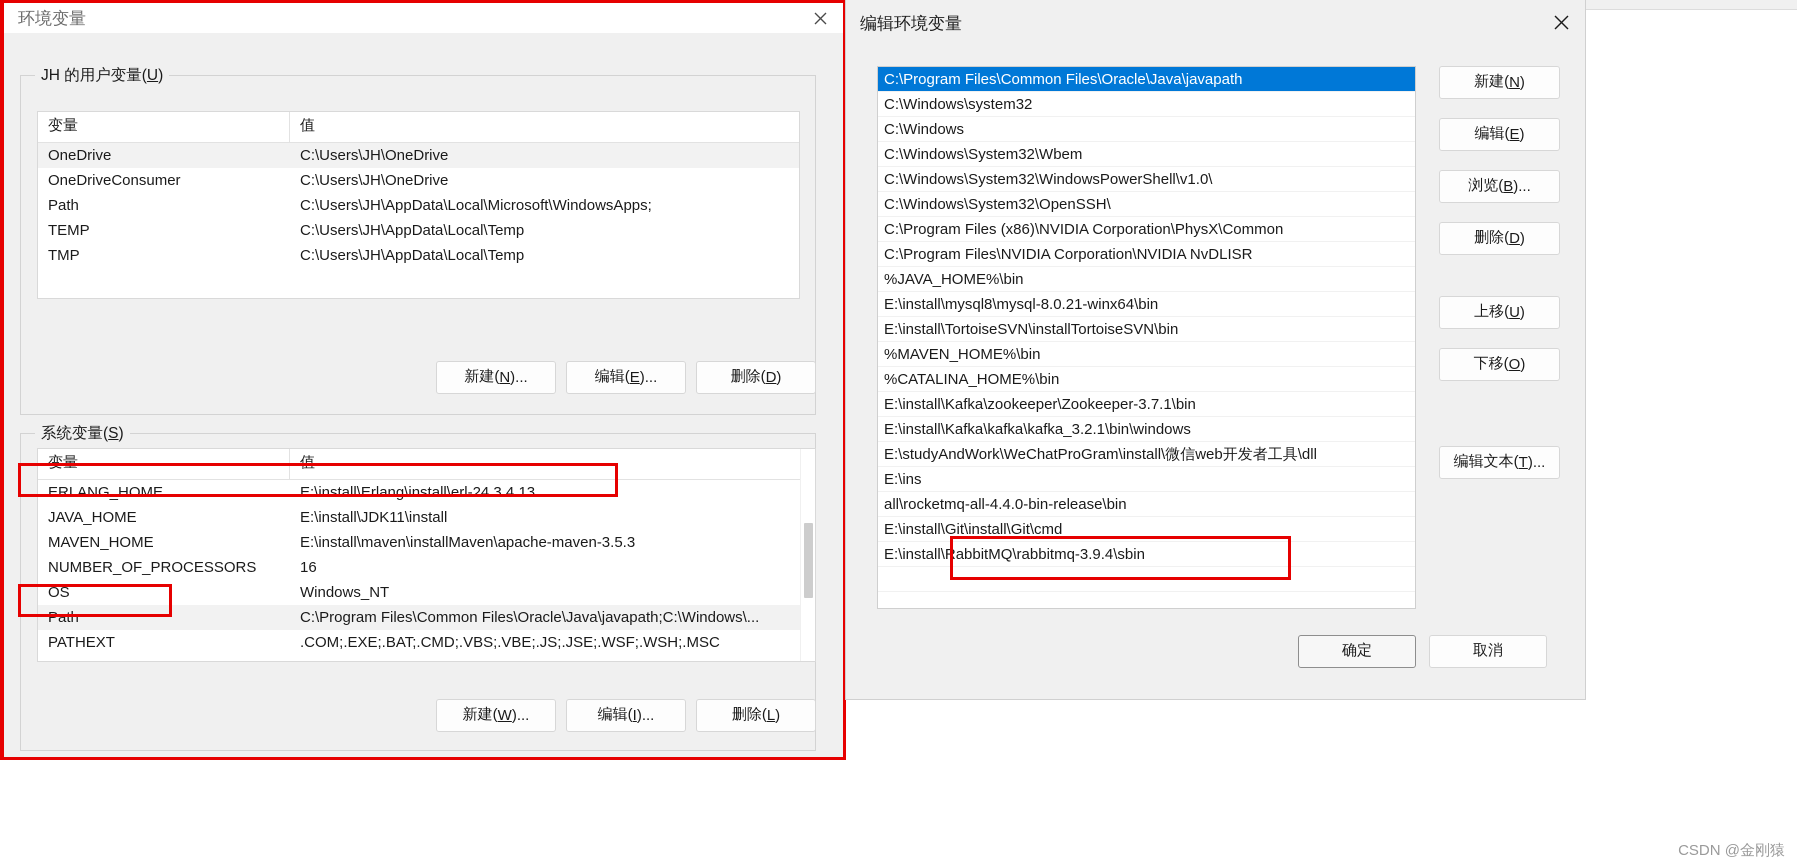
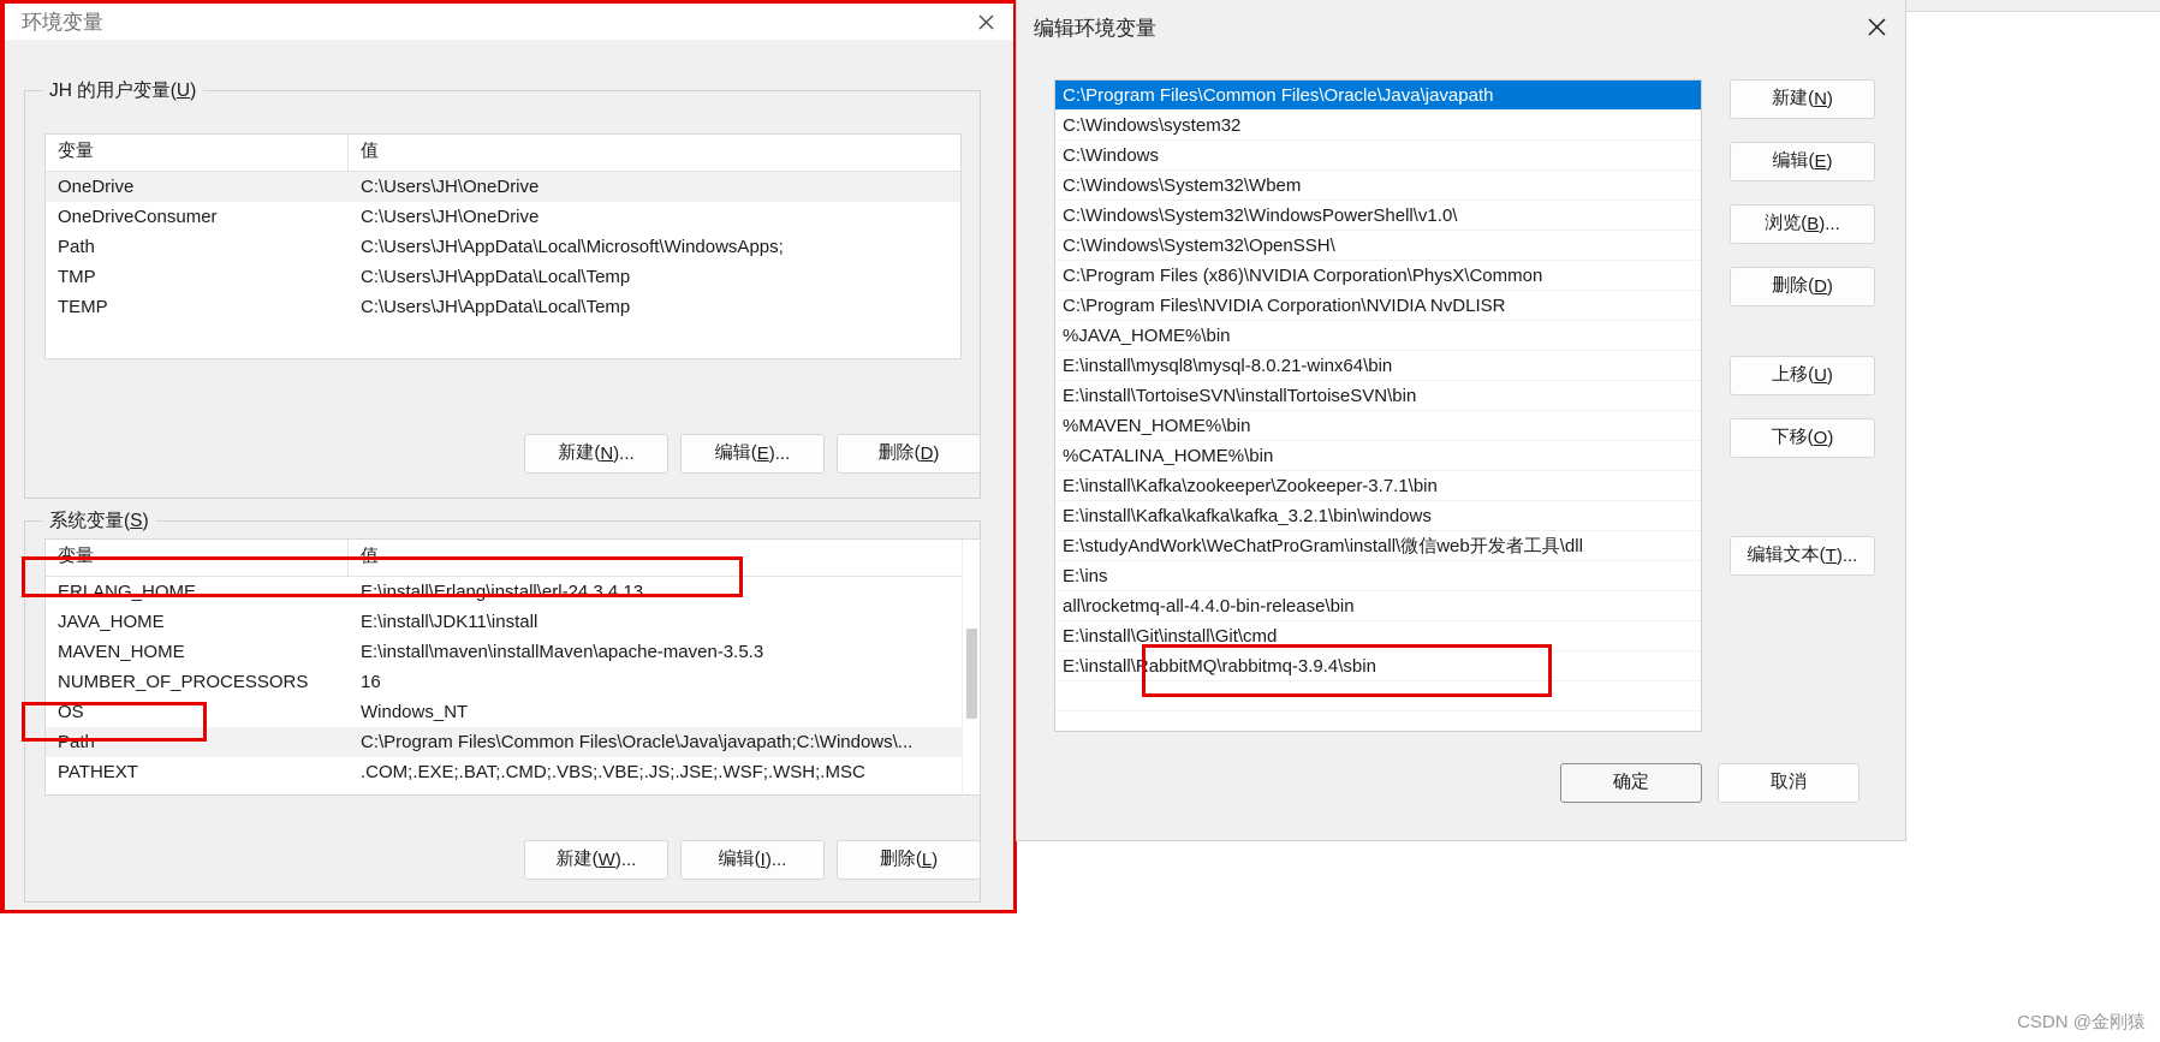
  环境变量
  JH 的用户变量(U)
  变量
  值
  OneDrive
  C:\Users\JH\OneDrive
  OneDriveConsumer
  C:\Users\JH\OneDrive
  Path
  C:\Users\JH\AppData\Local\Microsoft\WindowsApps;
- TEMP
+ TMP
  C:\Users\JH\AppData\Local\Temp
- TMP
+ TEMP
  C:\Users\JH\AppData\Local\Temp
  新建(
  N
  )...
  编辑(
  E
  )...
  删除(
  D
  )
  系统变量(S)
  变量
  值
  ERLANG_HOME
  E:\install\Erlang\install\erl-24.3.4.13
  JAVA_HOME
  E:\install\JDK11\install
  MAVEN_HOME
  E:\install\maven\installMaven\apache-maven-3.5.3
  NUMBER_OF_PROCESSORS
  16
  OS
  Windows_NT
  Path
  C:\Program Files\Common Files\Oracle\Java\javapath;C:\Windows\...
  PATHEXT
  .COM;.EXE;.BAT;.CMD;.VBS;.VBE;.JS;.JSE;.WSF;.WSH;.MSC
  新建(
  W
  )...
  编辑(
  I
  )...
  删除(
  L
  )
  编辑环境变量
  C:\Program Files\Common Files\Oracle\Java\javapath
  C:\Windows\system32
  C:\Windows
  C:\Windows\System32\Wbem
  C:\Windows\System32\WindowsPowerShell\v1.0\
  C:\Windows\System32\OpenSSH\
  C:\Program Files (x86)\NVIDIA Corporation\PhysX\Common
  C:\Program Files\NVIDIA Corporation\NVIDIA NvDLISR
  %JAVA_HOME%\bin
  E:\install\mysql8\mysql-8.0.21-winx64\bin
  E:\install\TortoiseSVN\installTortoiseSVN\bin
  %MAVEN_HOME%\bin
  %CATALINA_HOME%\bin
  E:\install\Kafka\zookeeper\Zookeeper-3.7.1\bin
  E:\install\Kafka\kafka\kafka_3.2.1\bin\windows
  E:\studyAndWork\WeChatProGram\install\微信web开发者工具\dll
  E:\ins
  all\rocketmq-all-4.4.0-bin-release\bin
  E:\install\Git\install\Git\cmd
  E:\install\RabbitMQ\rabbitmq-3.9.4\sbin
  新建(
  N
  )
  编辑(
  E
  )
  浏览(
  B
  )...
  删除(
  D
  )
  上移(
  U
  )
  下移(
  O
  )
  编辑文本(
  T
  )...
  确定
  取消
  CSDN @金刚猿
